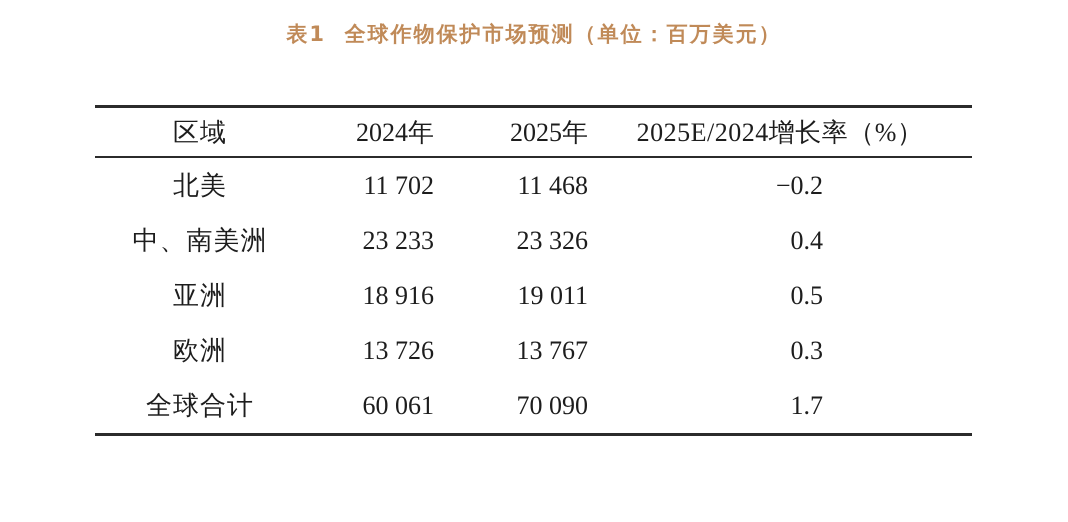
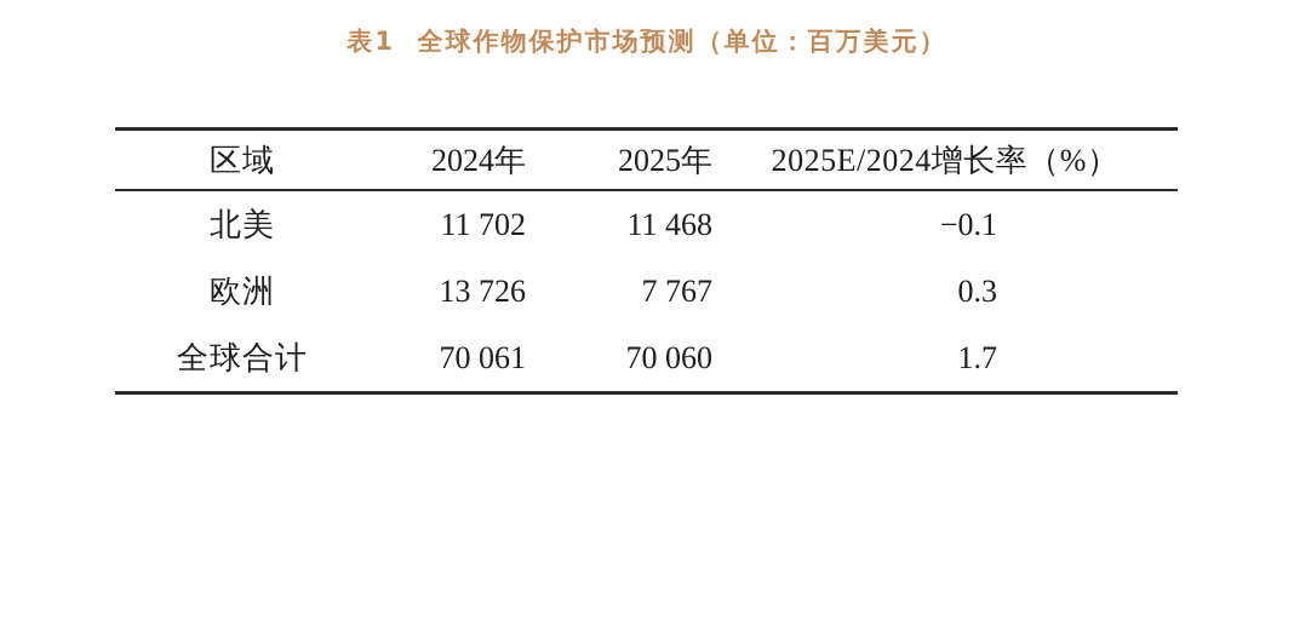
  表1 全球作物保护市场预测（单位：百万美元）
  区域
  2024年
  2025年
  2025E/2024增长率（%）
  北美
  11 702
  11 468
- −0.2
+ −0.1
- 中、南美洲
- 23 233
- 23 326
- 0.4
- 亚洲
- 18 916
- 19 011
- 0.5
  欧洲
  13 726
- 13 767
+ 7 767
  0.3
  全球合计
- 60 061
+ 70 061
- 70 090
+ 70 060
  1.7
